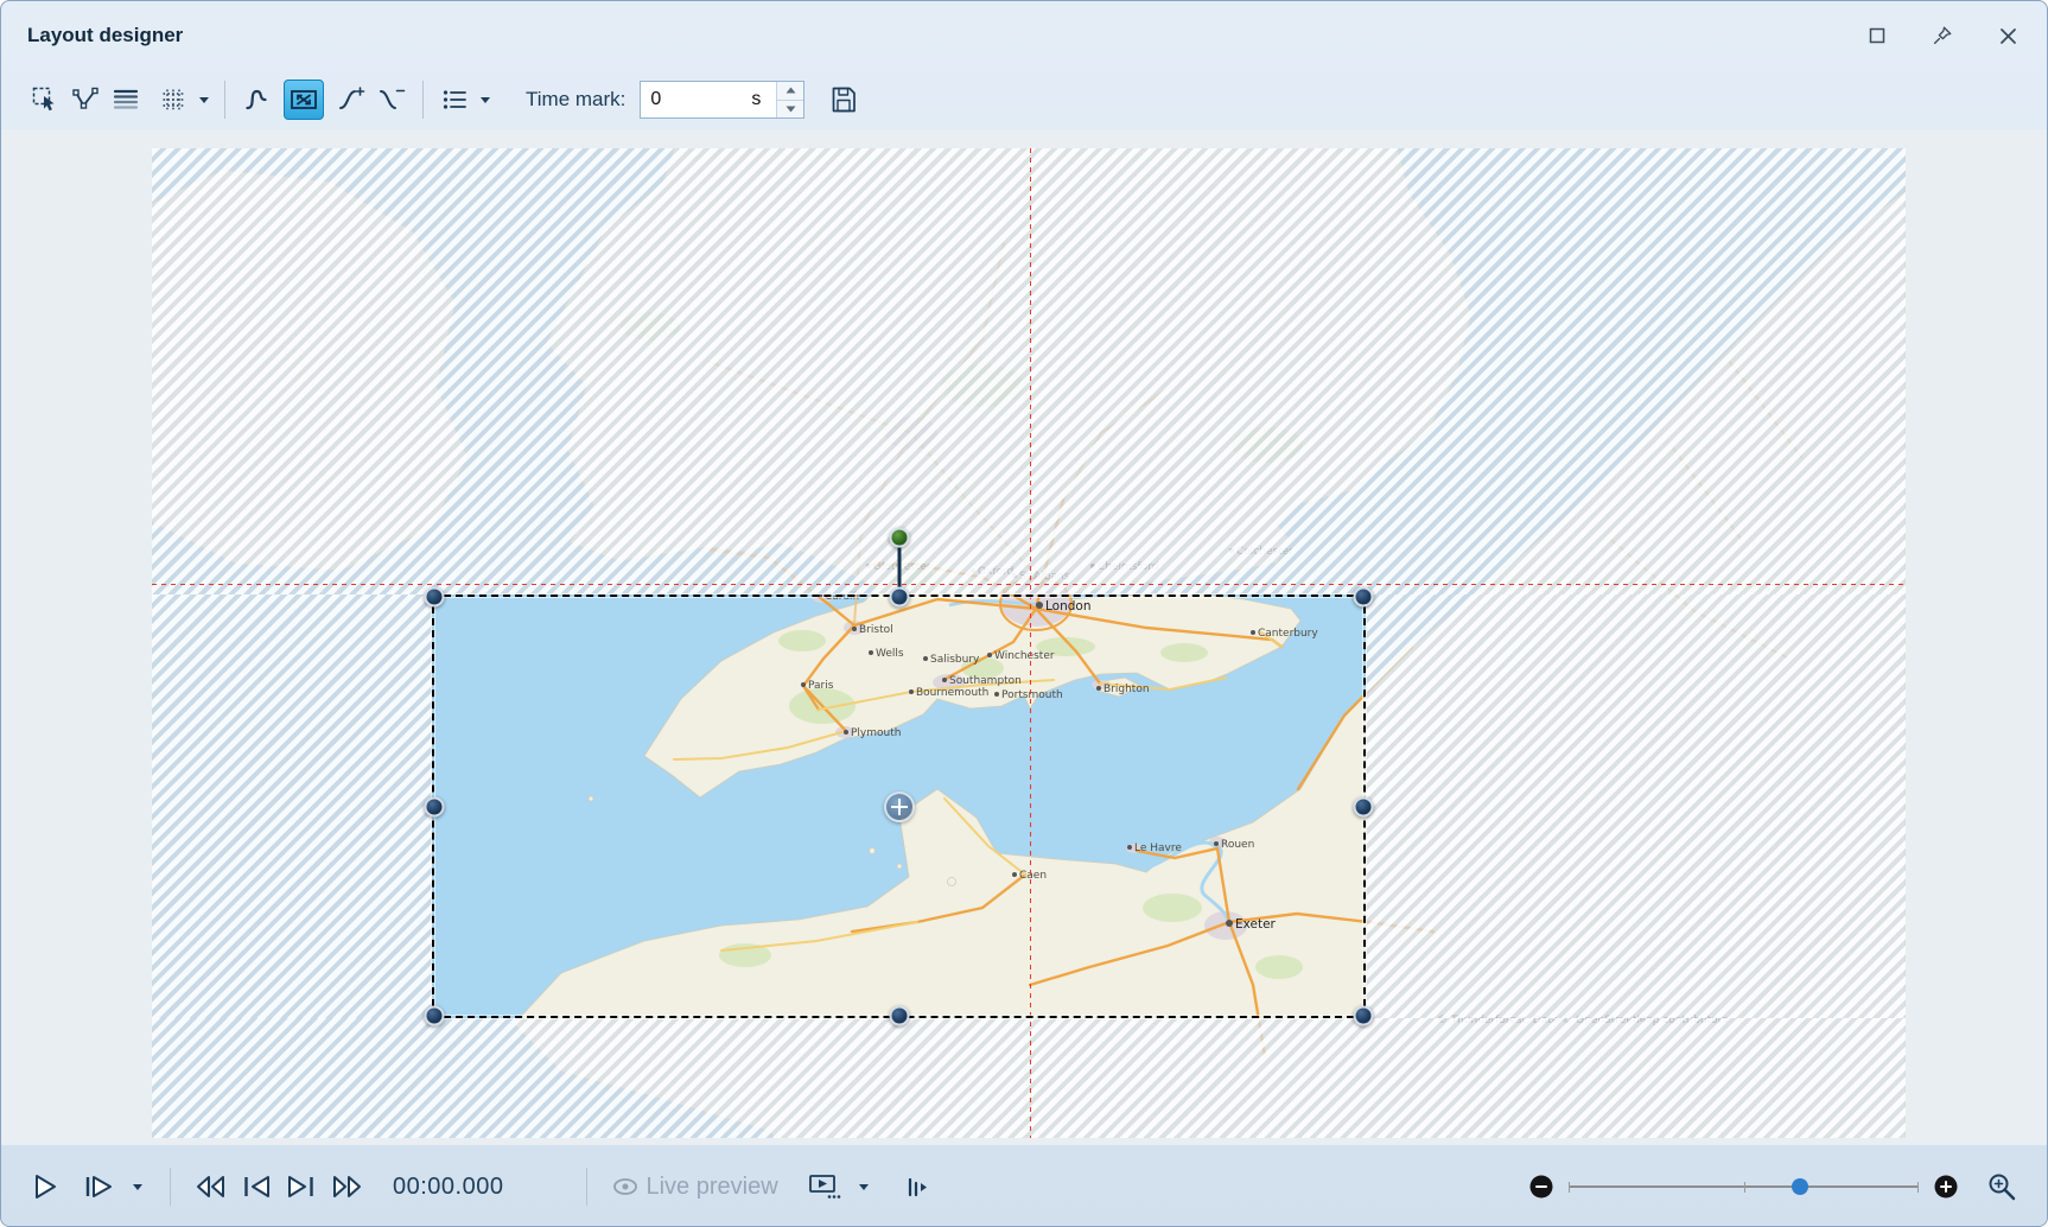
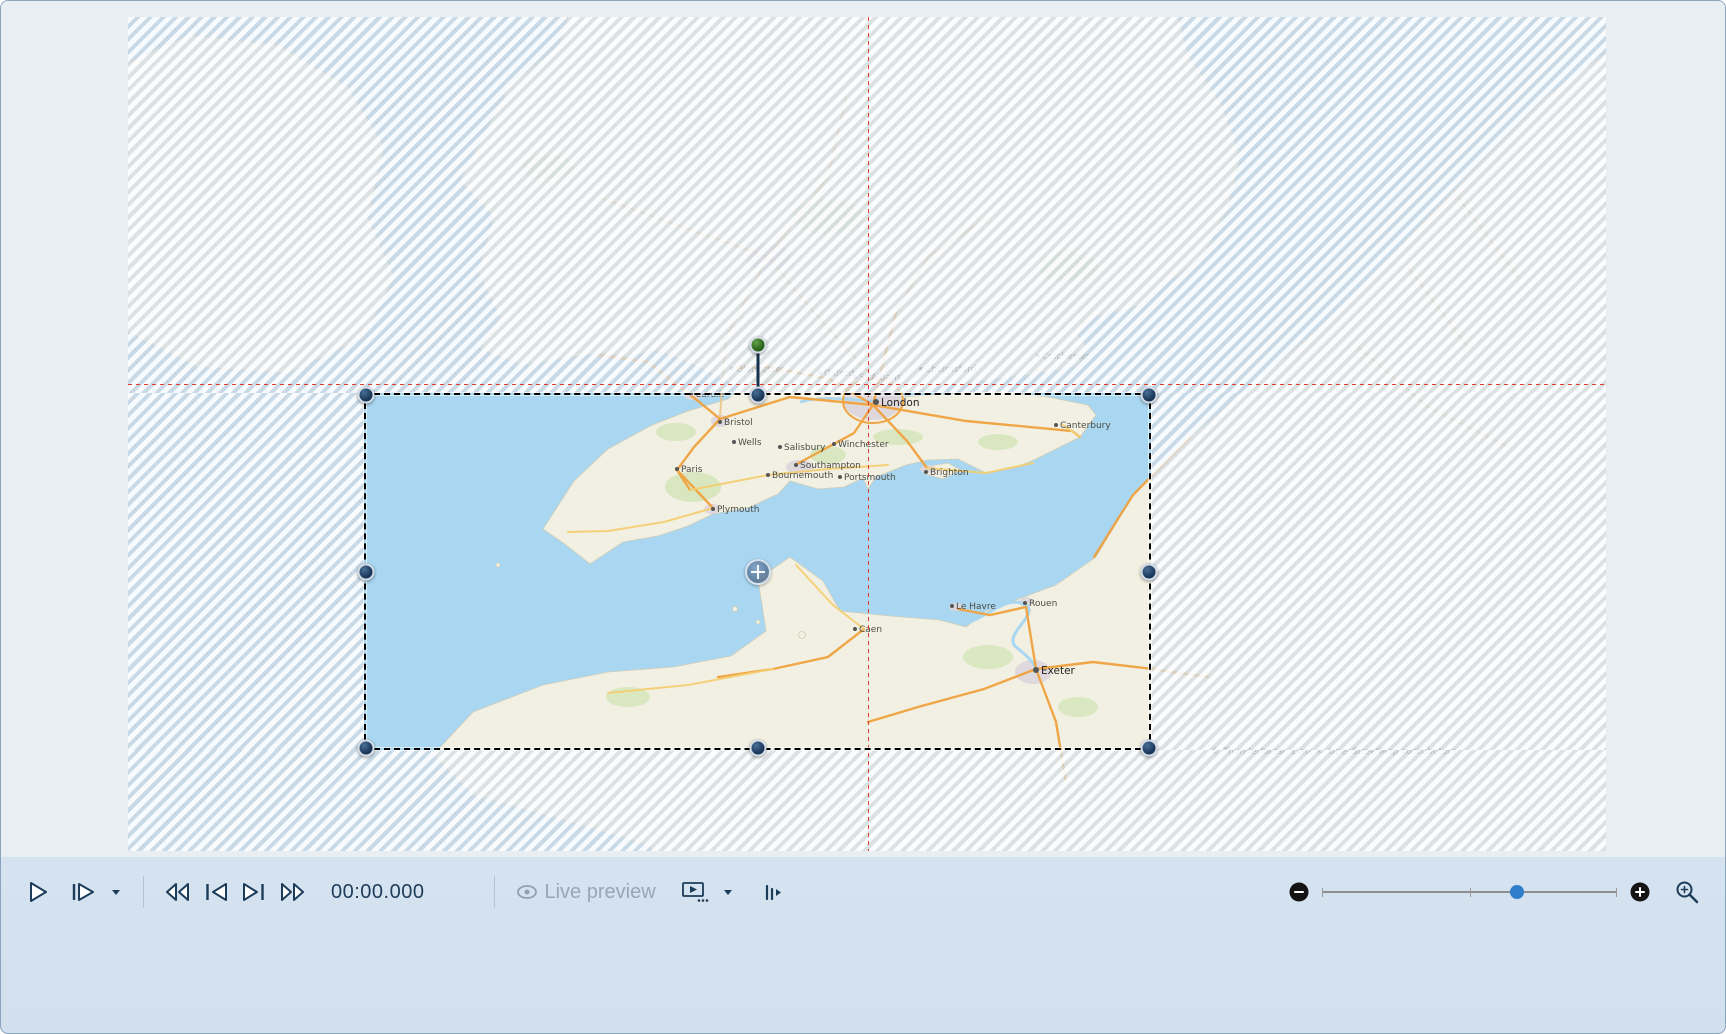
- Layout designer
- Time mark:
- 0
- s
  London
  Canterbury
  Cardiff
  Bristol
  Wells
  Salisbury
  Winchster
  Southampton
  Portsmouth
  Brighton
  Bournemouth
  Paris
  Plymouth
  Le Havre
  Cen
  Rouen
  Exeter
  00:00.000
  Live preview
